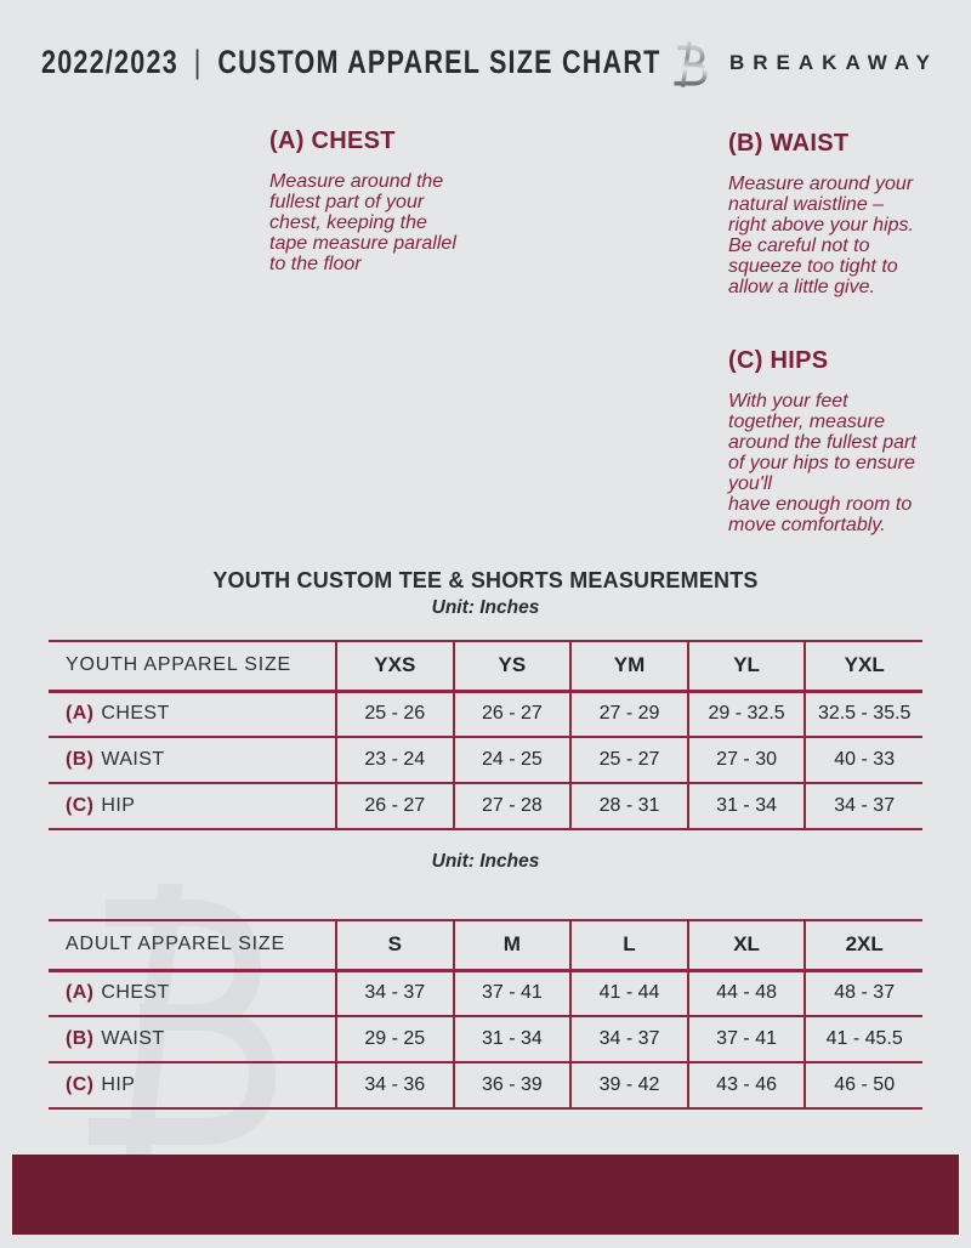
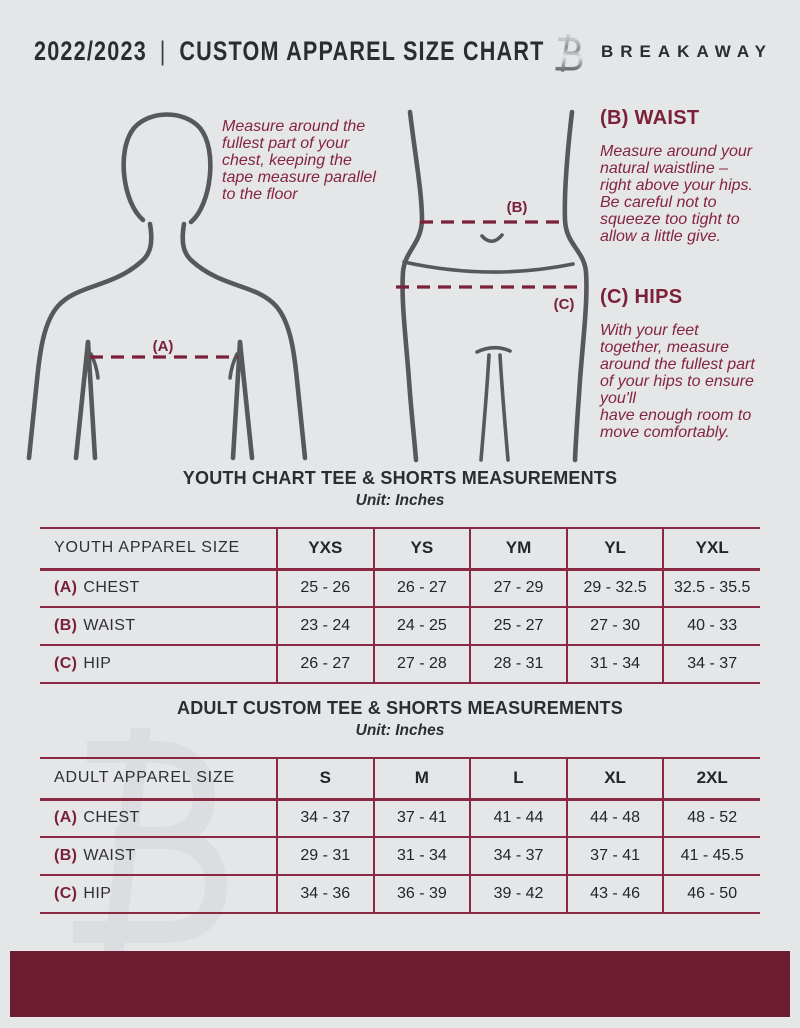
  2022/2023 | CUSTOM APPAREL SIZE CHART
  BREAKAWAY
- (A) CHEST
  Measure around the
  fullest part of your
  chest, keeping the
  tape measure parallel
  to the floor
  (B) WAIST
  Measure around your
  natural waistline –
  right above your hips.
  Be careful not to
  squeeze too tight to
  allow a little give.
  (C) HIPS
  With your feet
  together, measure
  around the fullest part
  of your hips to ensure
  you'll
  have enough room to
  move comfortably.
+ (A)
+ (B)
+ (C)
- YOUTH CUSTOM TEE & SHORTS MEASUREMENTS
+ YOUTH CHART TEE & SHORTS MEASUREMENTS
  Unit: Inches
  YOUTH APPAREL SIZE	YXS	YS	YM	YL	YXL
  (A) CHEST	25 - 26	26 - 27	27 - 29	29 - 32.5	32.5 - 35.5
  (B) WAIST	23 - 24	24 - 25	25 - 27	27 - 30	40 - 33
  (C) HIP	26 - 27	27 - 28	28 - 31	31 - 34	34 - 37
+ ADULT CUSTOM TEE & SHORTS MEASUREMENTS
  Unit: Inches
  ADULT APPAREL SIZE	S	M	L	XL	2XL
- (A) CHEST	34 - 37	37 - 41	41 - 44	44 - 48	48 - 37
+ (A) CHEST	34 - 37	37 - 41	41 - 44	44 - 48	48 - 52
- (B) WAIST	29 - 25	31 - 34	34 - 37	37 - 41	41 - 45.5
+ (B) WAIST	29 - 31	31 - 34	34 - 37	37 - 41	41 - 45.5
  (C) HIP	34 - 36	36 - 39	39 - 42	43 - 46	46 - 50
